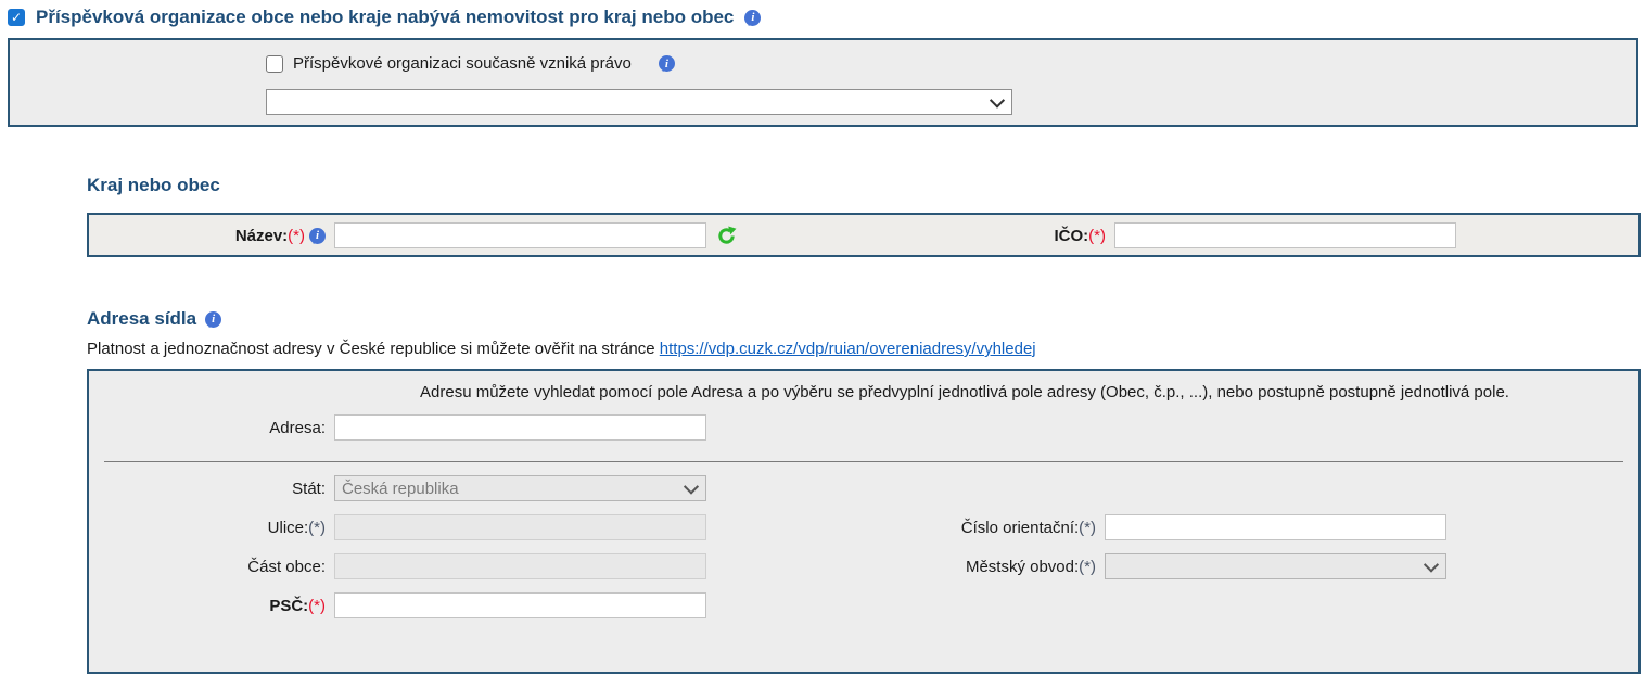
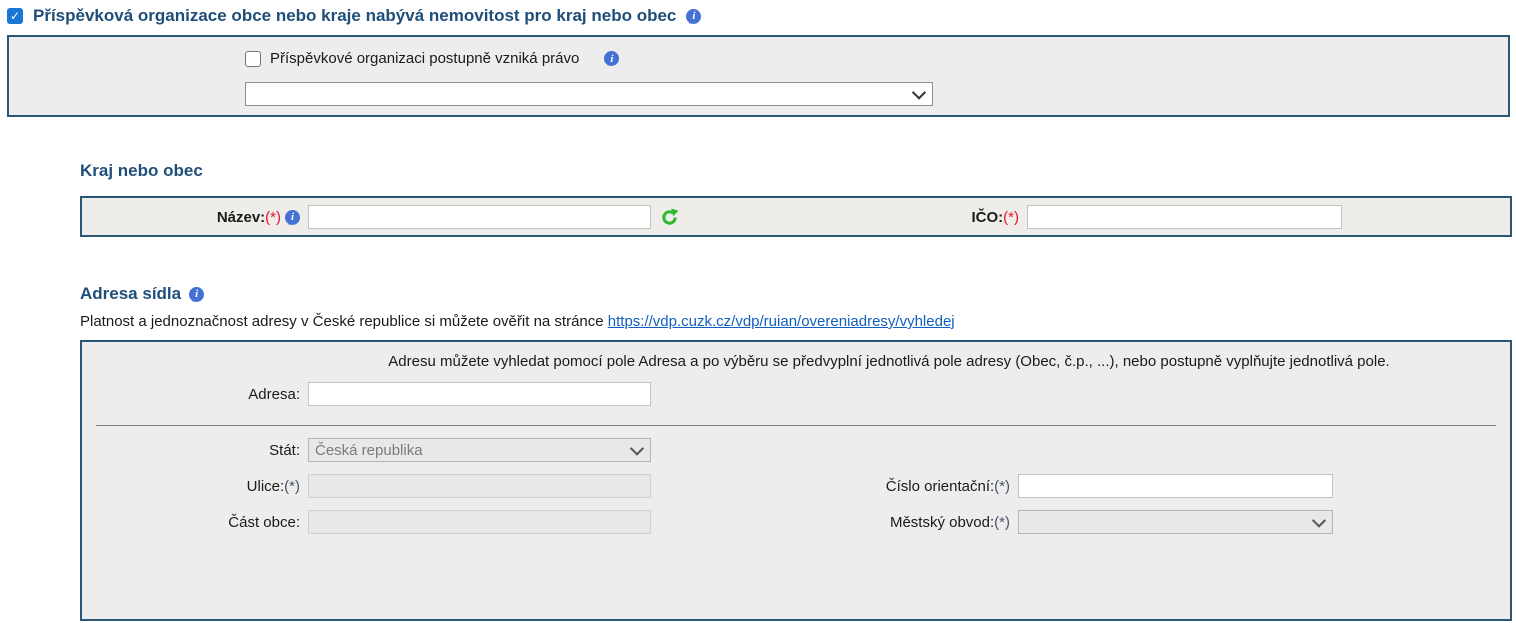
  ✓
  Příspěvková organizace obce nebo kraje nabývá nemovitost pro kraj nebo obec
  i
- Příspěvkové organizaci současně vzniká právo
+ Příspěvkové organizaci postupně vzniká právo
  i
  Kraj nebo obec
  Název:(*)
  i
  IČO:(*)
  Adresa sídla
  i
  Platnost a jednoznačnost adresy v České republice si můžete ověřit na stránce https://vdp.cuzk.cz/vdp/ruian/overeniadresy/vyhledej
- Adresu můžete vyhledat pomocí pole Adresa a po výběru se předvyplní jednotlivá pole adresy (Obec, č.p., ...), nebo postupně postupně jednotlivá pole.
+ Adresu můžete vyhledat pomocí pole Adresa a po výběru se předvyplní jednotlivá pole adresy (Obec, č.p., ...), nebo postupně vyplňujte jednotlivá pole.
  Adresa:
  Stát:
  Česká republika
  Ulice:(*)
  Číslo orientační:(*)
  Část obce:
  Městský obvod:(*)
- PSČ:(*)
